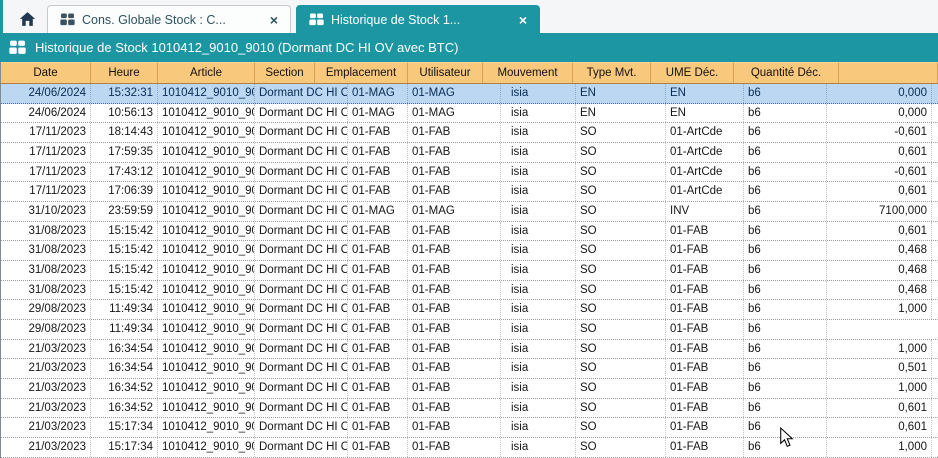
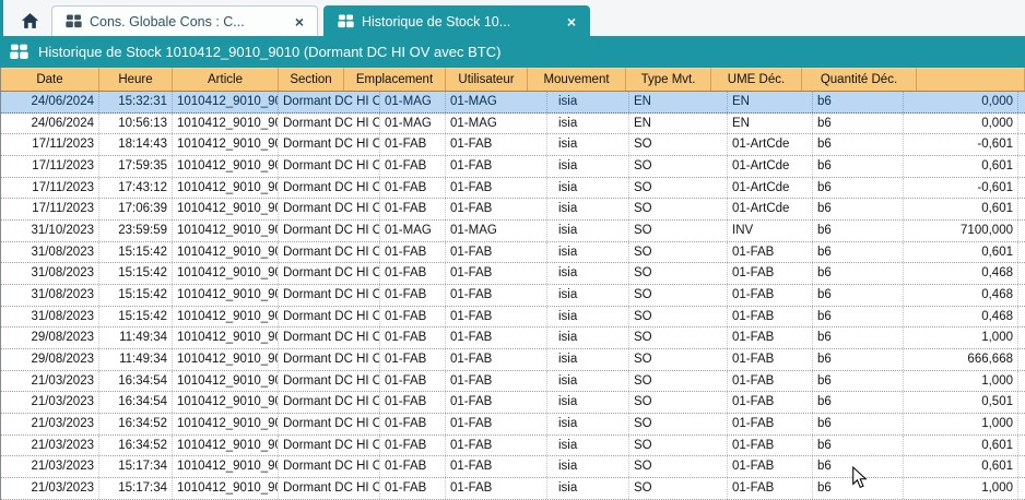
- Cons. Globale Stock : C...
+ Cons. Globale Cons : C...
  ×
- Historique de Stock 1...
+ Historique de Stock 10...
  ×
  Historique de Stock 1010412_9010_9010 (Dormant DC HI OV avec BTC)
  Date
  Heure
  Article
  Section
  Emplacement
  Utilisateur
  Mouvement
  Type Mvt.
  UME Déc.
  Quantité Déc.
  24/06/2024
  15:32:31
  1010412_9010_90
  01-MAG
  01-MAG
  isia
  EN
  EN
  b6
  0,000
  24/06/2024
  10:56:13
  1010412_9010_90
  01-MAG
  01-MAG
  isia
  EN
  EN
  b6
  0,000
  17/11/2023
  18:14:43
  1010412_9010_90
  01-FAB
  01-FAB
  isia
  SO
  01-ArtCde
  b6
  -0,601
  17/11/2023
  17:59:35
  1010412_9010_90
  01-FAB
  01-FAB
  isia
  SO
  01-ArtCde
  b6
  0,601
  17/11/2023
  17:43:12
  1010412_9010_90
  01-FAB
  01-FAB
  isia
  SO
  01-ArtCde
  b6
  -0,601
  17/11/2023
  17:06:39
  1010412_9010_90
  01-FAB
  01-FAB
  isia
  SO
  01-ArtCde
  b6
  0,601
  31/10/2023
  23:59:59
  1010412_9010_90
  01-MAG
  01-MAG
  isia
  SO
  INV
  b6
  7100,000
  31/08/2023
  15:15:42
  1010412_9010_90
  01-FAB
  01-FAB
  isia
  SO
  01-FAB
  b6
  0,601
  31/08/2023
  15:15:42
  1010412_9010_90
  01-FAB
  01-FAB
  isia
  SO
  01-FAB
  b6
  0,468
  31/08/2023
  15:15:42
  1010412_9010_90
  01-FAB
  01-FAB
  isia
  SO
  01-FAB
  b6
  0,468
  31/08/2023
  15:15:42
  1010412_9010_90
  01-FAB
  01-FAB
  isia
  SO
  01-FAB
  b6
  0,468
  29/08/2023
  11:49:34
  1010412_9010_90
  01-FAB
  01-FAB
  isia
  SO
  01-FAB
  b6
  1,000
  29/08/2023
  11:49:34
  1010412_9010_90
  01-FAB
  01-FAB
  isia
  SO
  01-FAB
  b6
+ 666,668
  21/03/2023
  16:34:54
  1010412_9010_90
  01-FAB
  01-FAB
  isia
  SO
  01-FAB
  b6
  1,000
  21/03/2023
  16:34:54
  1010412_9010_90
  01-FAB
  01-FAB
  isia
  SO
  01-FAB
  b6
  0,501
  21/03/2023
  16:34:52
  1010412_9010_90
  01-FAB
  01-FAB
  isia
  SO
  01-FAB
  b6
  1,000
  21/03/2023
  16:34:52
  1010412_9010_90
  01-FAB
  01-FAB
  isia
  SO
  01-FAB
  b6
  0,601
  21/03/2023
  15:17:34
  1010412_9010_90
  01-FAB
  01-FAB
  isia
  SO
  01-FAB
  b6
  0,601
  21/03/2023
  15:17:34
  1010412_9010_90
  01-FAB
  01-FAB
  isia
  SO
  01-FAB
  b6
  1,000
